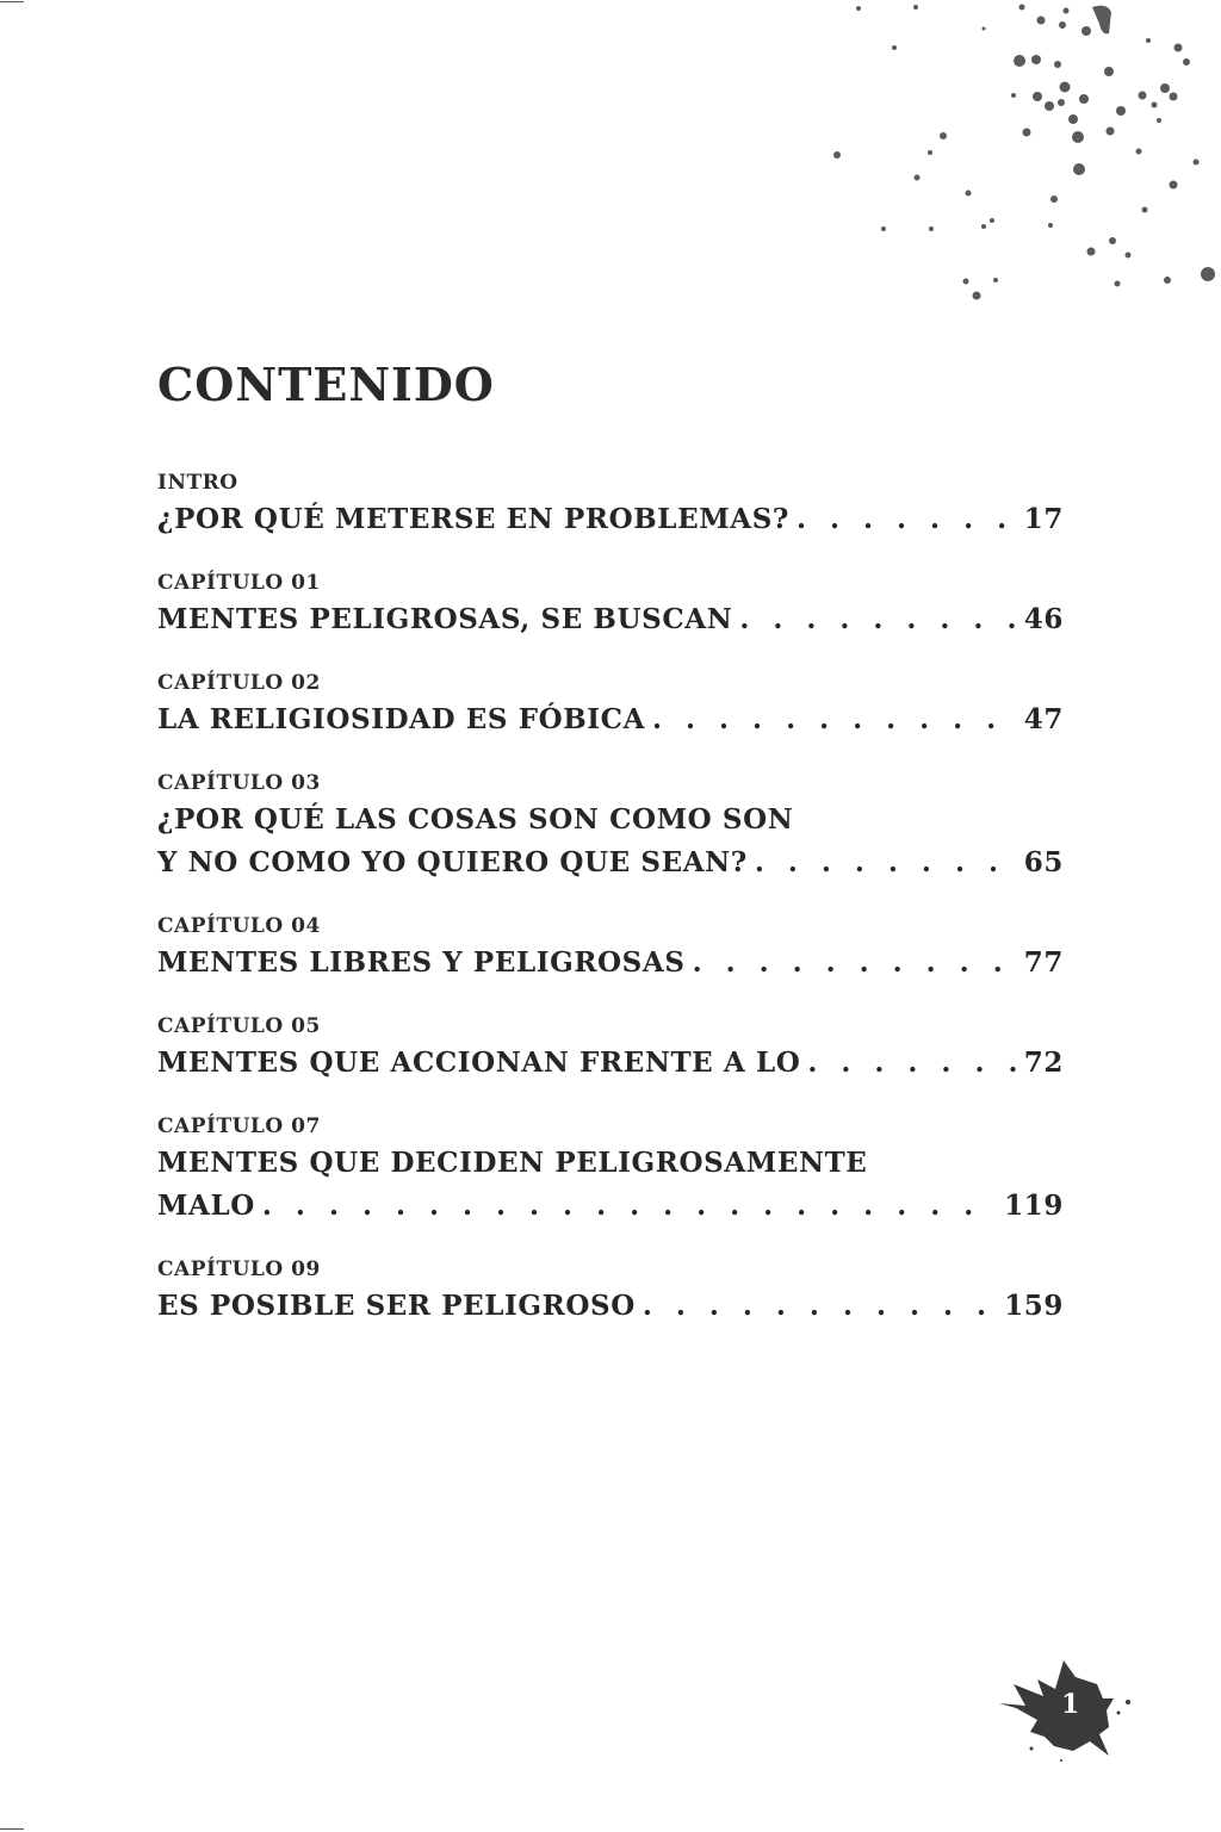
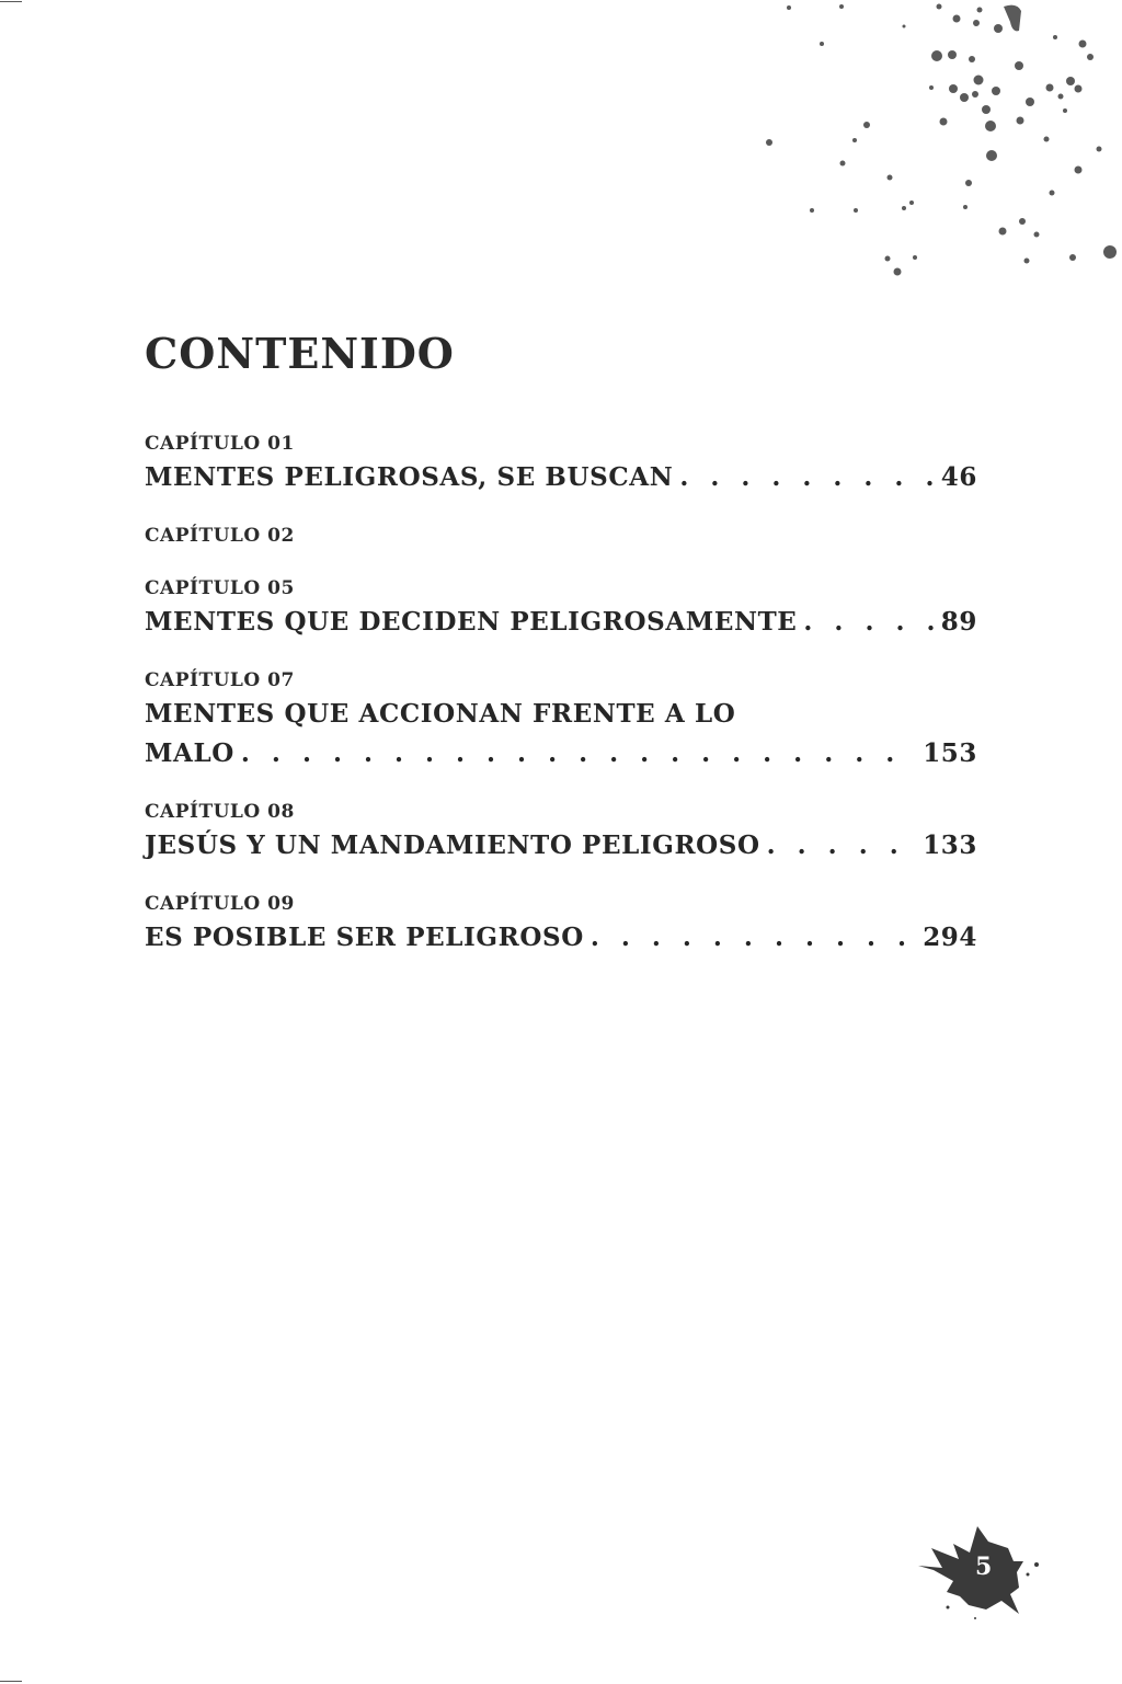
  CONTENIDO
- INTRO
- ¿POR QUÉ METERSE EN PROBLEMAS?
- 17
  CAPÍTULO 01
  MENTES PELIGROSAS, SE BUSCAN
  46
  CAPÍTULO 02
- LA RELIGIOSIDAD ES FÓBICA
- 47
- CAPÍTULO 03
- ¿POR QUÉ LAS COSAS SON COMO SON
- Y NO COMO YO QUIERO QUE SEAN?
- 65
- CAPÍTULO 04
- MENTES LIBRES Y PELIGROSAS
- 77
  CAPÍTULO 05
- MENTES QUE ACCIONAN FRENTE A LO
+ MENTES QUE DECIDEN PELIGROSAMENTE
- 72
+ 89
  CAPÍTULO 07
- MENTES QUE DECIDEN PELIGROSAMENTE
+ MENTES QUE ACCIONAN FRENTE A LO
  MALO
- 119
+ 153
+ CAPÍTULO 08
+ JESÚS Y UN MANDAMIENTO PELIGROSO
+ 133
  CAPÍTULO 09
  ES POSIBLE SER PELIGROSO
- 159
+ 294
- 1
+ 5
